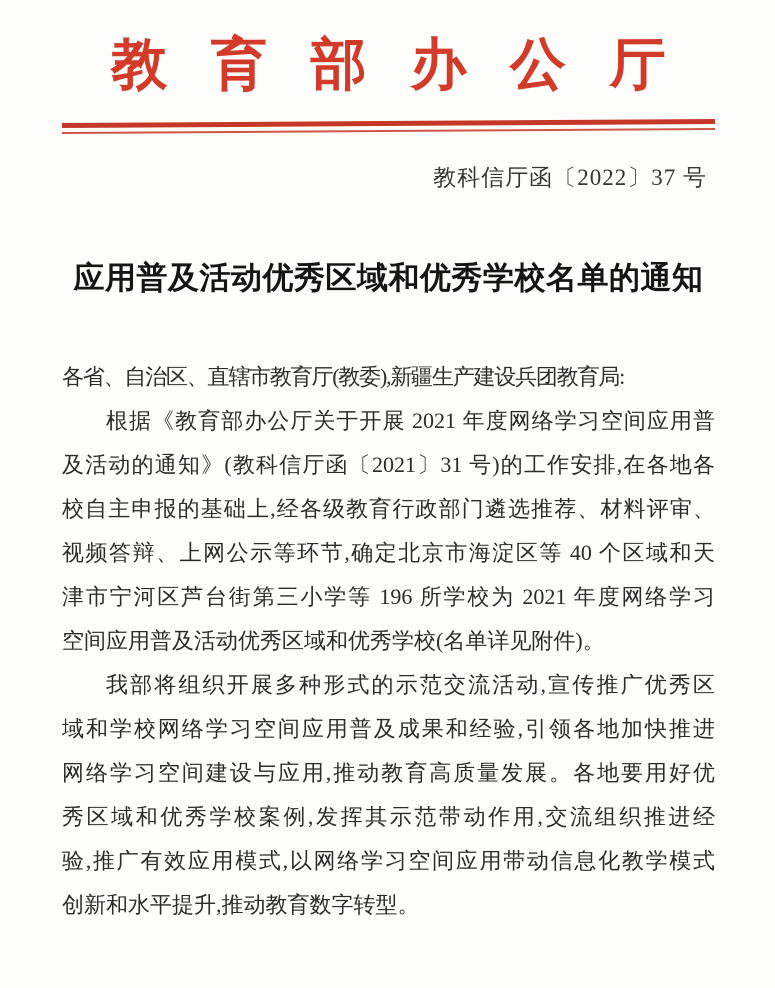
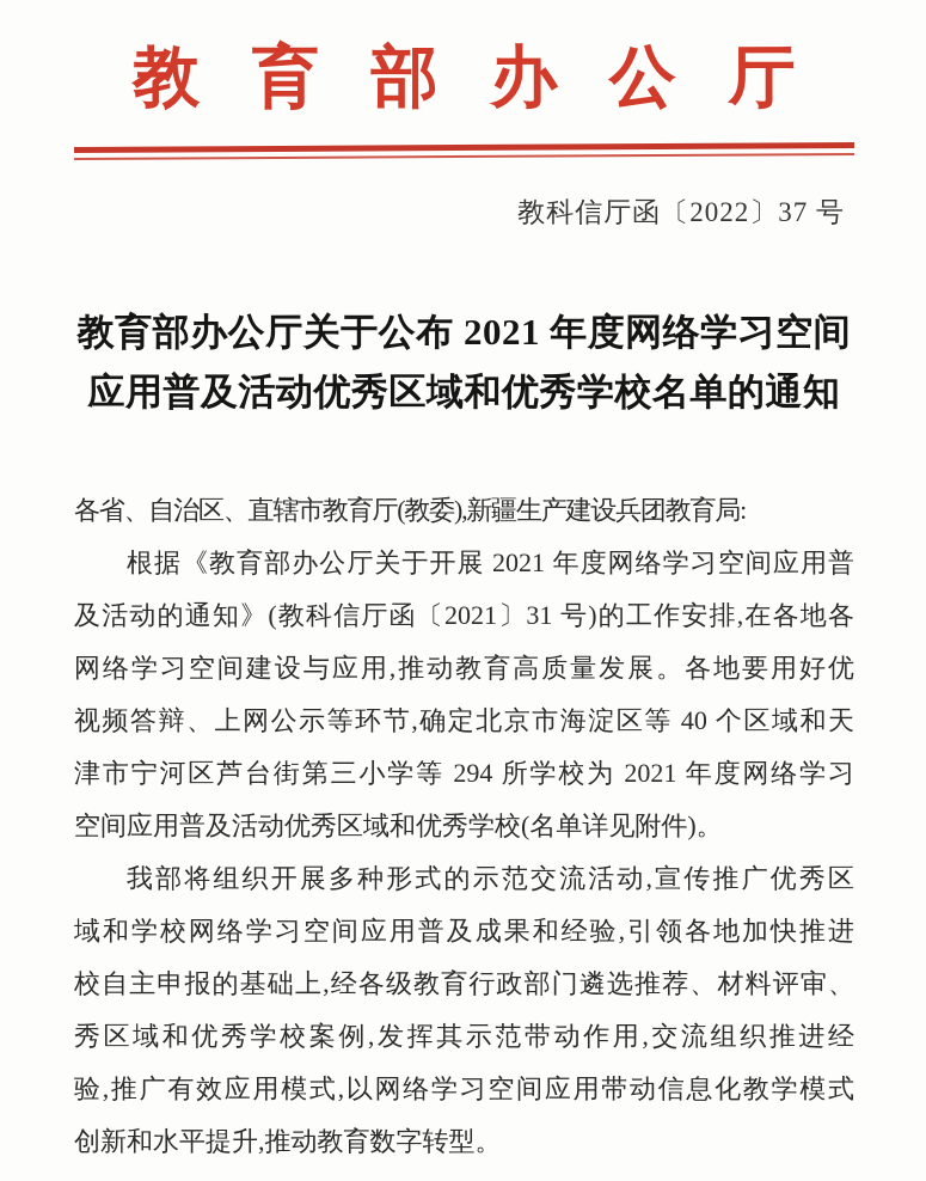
  教育部办公厅
  教科信厅函〔2022〕37 号
+ 教育部办公厅关于公布 2021 年度网络学习空间
  应用普及活动优秀区域和优秀学校名单的通知
  各省、自治区、直辖市教育厅(教委),新疆生产建设兵团教育局:
  根据《教育部办公厅关于开展 2021 年度网络学习空间应用普
  及活动的通知》(教科信厅函〔2021〕31 号)的工作安排,在各地各
- 校自主申报的基础上,经各级教育行政部门遴选推荐、材料评审、
+ 网络学习空间建设与应用,推动教育高质量发展。各地要用好优
  视频答辩、上网公示等环节,确定北京市海淀区等 40 个区域和天
- 津市宁河区芦台街第三小学等 196 所学校为 2021 年度网络学习
+ 津市宁河区芦台街第三小学等 294 所学校为 2021 年度网络学习
  空间应用普及活动优秀区域和优秀学校(名单详见附件)。
  我部将组织开展多种形式的示范交流活动,宣传推广优秀区
  域和学校网络学习空间应用普及成果和经验,引领各地加快推进
- 网络学习空间建设与应用,推动教育高质量发展。各地要用好优
+ 校自主申报的基础上,经各级教育行政部门遴选推荐、材料评审、
  秀区域和优秀学校案例,发挥其示范带动作用,交流组织推进经
  验,推广有效应用模式,以网络学习空间应用带动信息化教学模式
  创新和水平提升,推动教育数字转型。
